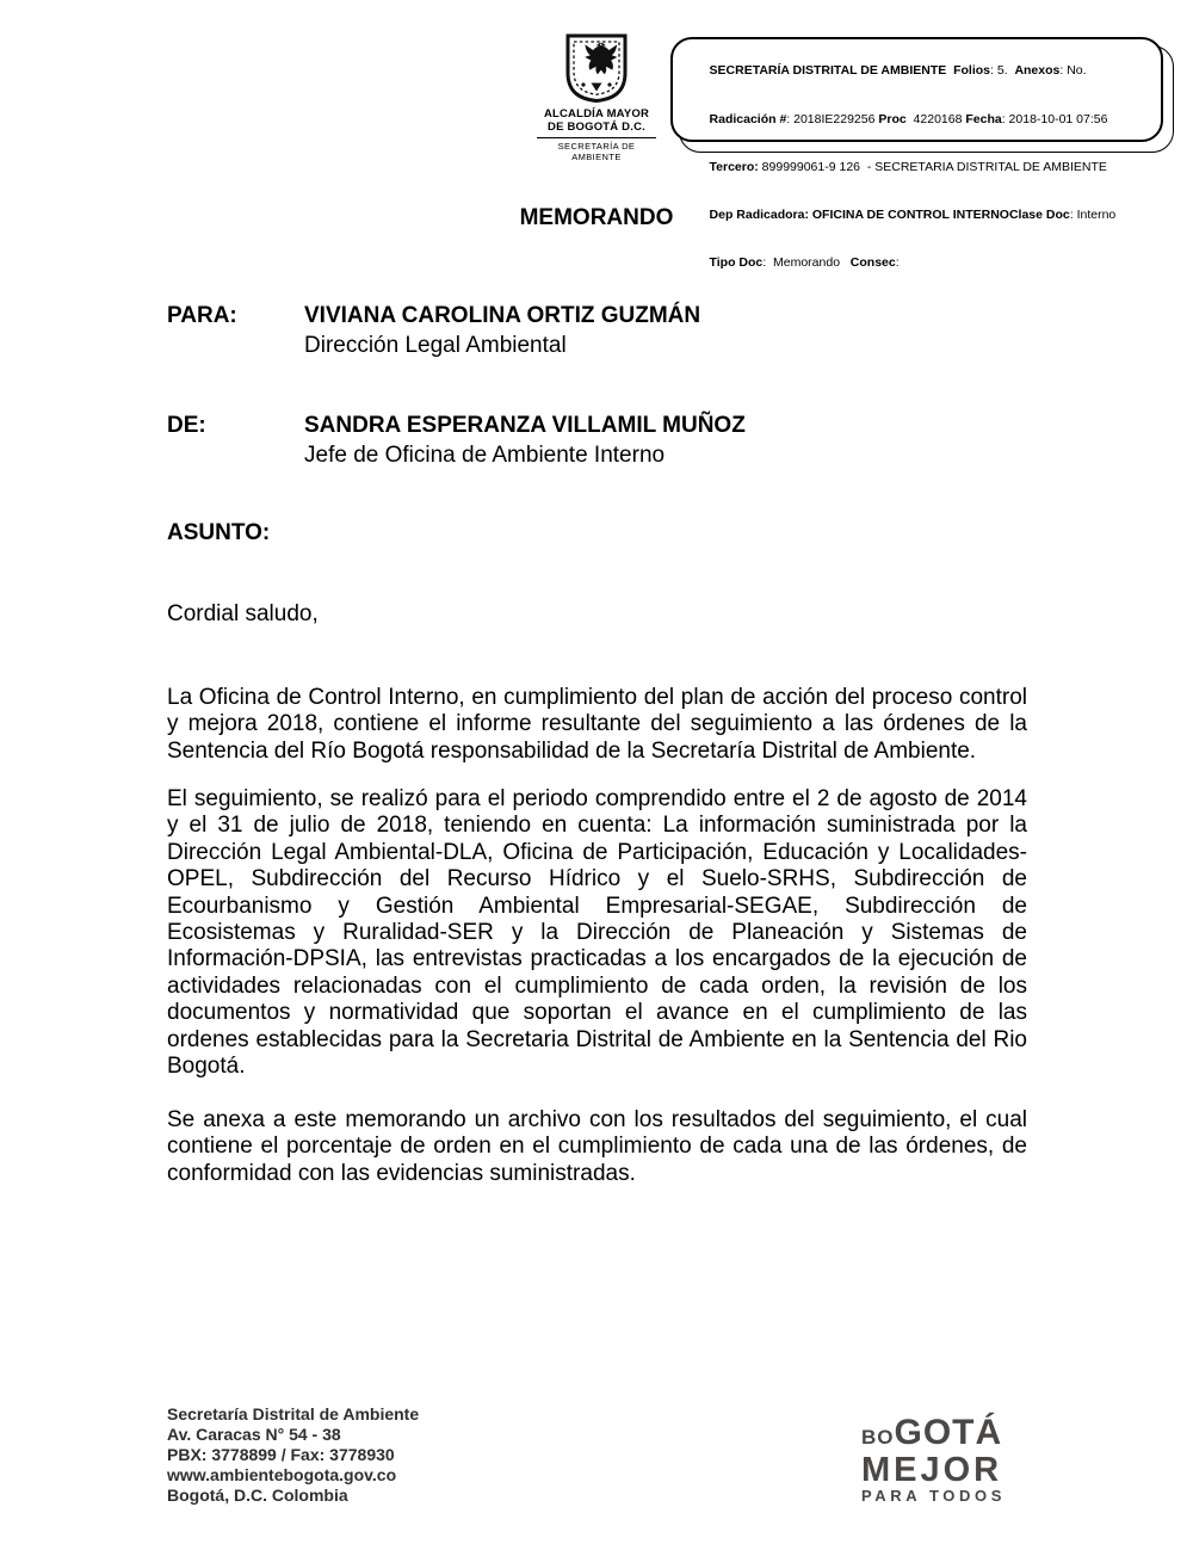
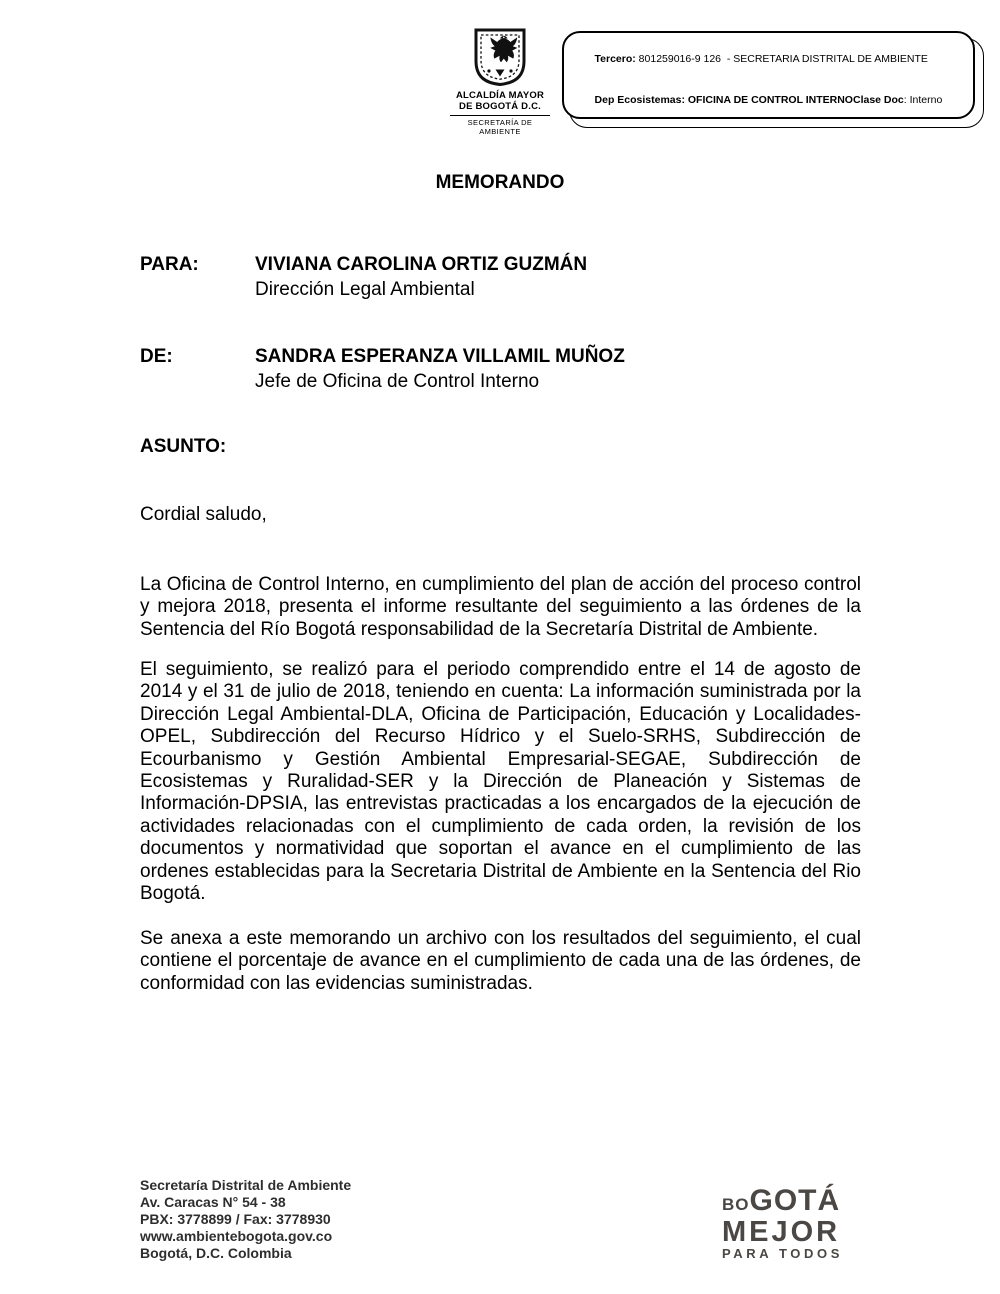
  ALCALDÍA MAYOR
  DE BOGOTÁ D.C.
  SECRETARÍA DE AMBIENTE
- SECRETARÍA DISTRITAL DE AMBIENTE Folios: 5. Anexos: No.
- Radicación #: 2018IE229256 Proc 4220168 Fecha: 2018-10-01 07:56
- Tercero: 899999061-9 126 - SECRETARIA DISTRITAL DE AMBIENTE
+ Tercero: 801259016-9 126 - SECRETARIA DISTRITAL DE AMBIENTE
- Dep Radicadora: OFICINA DE CONTROL INTERNOClase Doc: Interno
+ Dep Ecosistemas: OFICINA DE CONTROL INTERNOClase Doc: Interno
- Tipo Doc: Memorando Consec:
  MEMORANDO
  PARA:
  VIVIANA CAROLINA ORTIZ GUZMÁN
  Dirección Legal Ambiental
  DE:
  SANDRA ESPERANZA VILLAMIL MUÑOZ
- Jefe de Oficina de Ambiente Interno
+ Jefe de Oficina de Control Interno
  ASUNTO:
  Cordial saludo,
- La Oficina de Control Interno, en cumplimiento del plan de acción del proceso control y mejora 2018, contiene el informe resultante del seguimiento a las órdenes de la Sentencia del Río Bogotá responsabilidad de la Secretaría Distrital de Ambiente.
+ La Oficina de Control Interno, en cumplimiento del plan de acción del proceso control y mejora 2018, presenta el informe resultante del seguimiento a las órdenes de la Sentencia del Río Bogotá responsabilidad de la Secretaría Distrital de Ambiente.
- El seguimiento, se realizó para el periodo comprendido entre el 2 de agosto de 2014 y el 31 de julio de 2018, teniendo en cuenta: La información suministrada por la Dirección Legal Ambiental-DLA, Oficina de Participación, Educación y Localidades-OPEL, Subdirección del Recurso Hídrico y el Suelo-SRHS, Subdirección de Ecourbanismo y Gestión Ambiental Empresarial-SEGAE, Subdirección de Ecosistemas y Ruralidad-SER y la Dirección de Planeación y Sistemas de Información-DPSIA, las entrevistas practicadas a los encargados de la ejecución de actividades relacionadas con el cumplimiento de cada orden, la revisión de los documentos y normatividad que soportan el avance en el cumplimiento de las ordenes establecidas para la Secretaria Distrital de Ambiente en la Sentencia del Rio Bogotá.
+ El seguimiento, se realizó para el periodo comprendido entre el 14 de agosto de 2014 y el 31 de julio de 2018, teniendo en cuenta: La información suministrada por la Dirección Legal Ambiental-DLA, Oficina de Participación, Educación y Localidades-OPEL, Subdirección del Recurso Hídrico y el Suelo-SRHS, Subdirección de Ecourbanismo y Gestión Ambiental Empresarial-SEGAE, Subdirección de Ecosistemas y Ruralidad-SER y la Dirección de Planeación y Sistemas de Información-DPSIA, las entrevistas practicadas a los encargados de la ejecución de actividades relacionadas con el cumplimiento de cada orden, la revisión de los documentos y normatividad que soportan el avance en el cumplimiento de las ordenes establecidas para la Secretaria Distrital de Ambiente en la Sentencia del Rio Bogotá.
- Se anexa a este memorando un archivo con los resultados del seguimiento, el cual contiene el porcentaje de orden en el cumplimiento de cada una de las órdenes, de conformidad con las evidencias suministradas.
+ Se anexa a este memorando un archivo con los resultados del seguimiento, el cual contiene el porcentaje de avance en el cumplimiento de cada una de las órdenes, de conformidad con las evidencias suministradas.
  Secretaría Distrital de Ambiente
  Av. Caracas N° 54 - 38
  PBX: 3778899 / Fax: 3778930
  www.ambientebogota.gov.co
  Bogotá, D.C. Colombia
  BOGOTÁ
  MEJOR
  PARA TODOS
